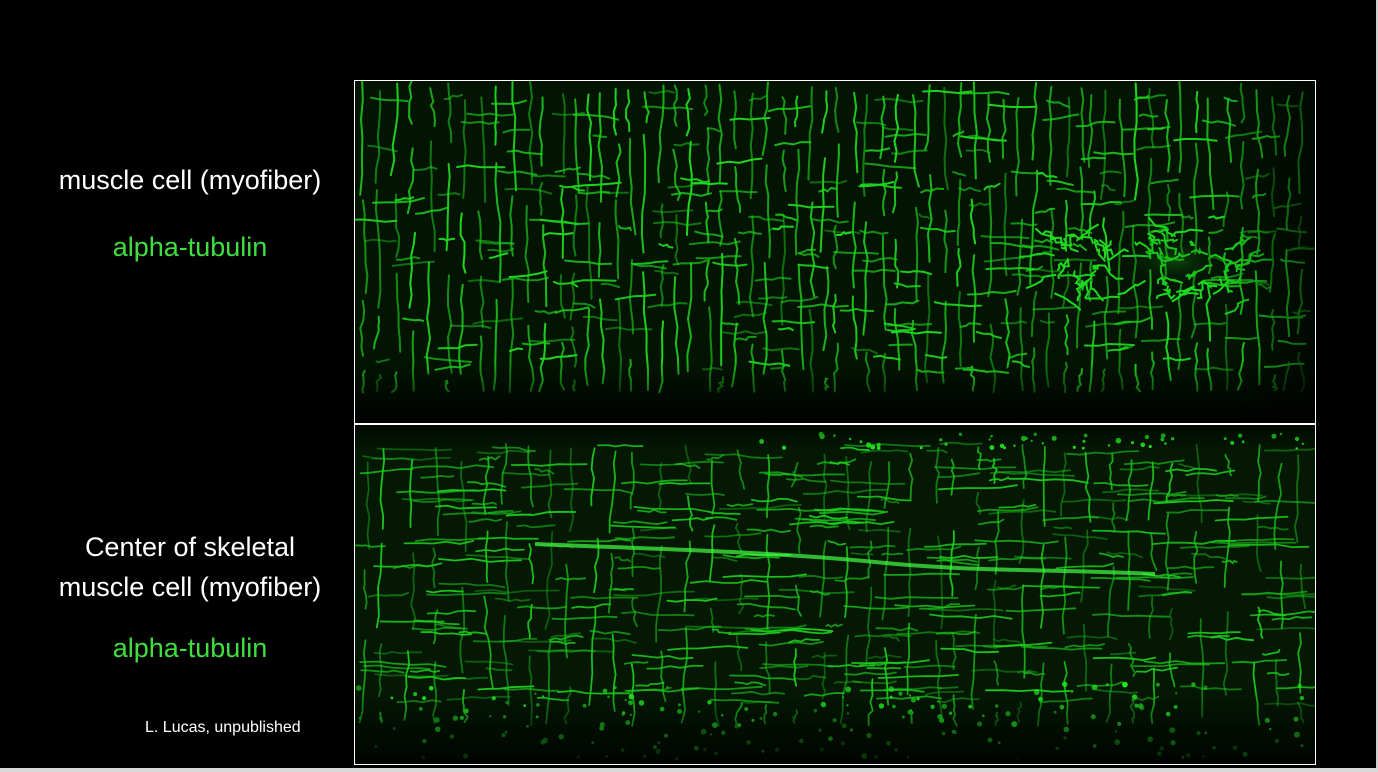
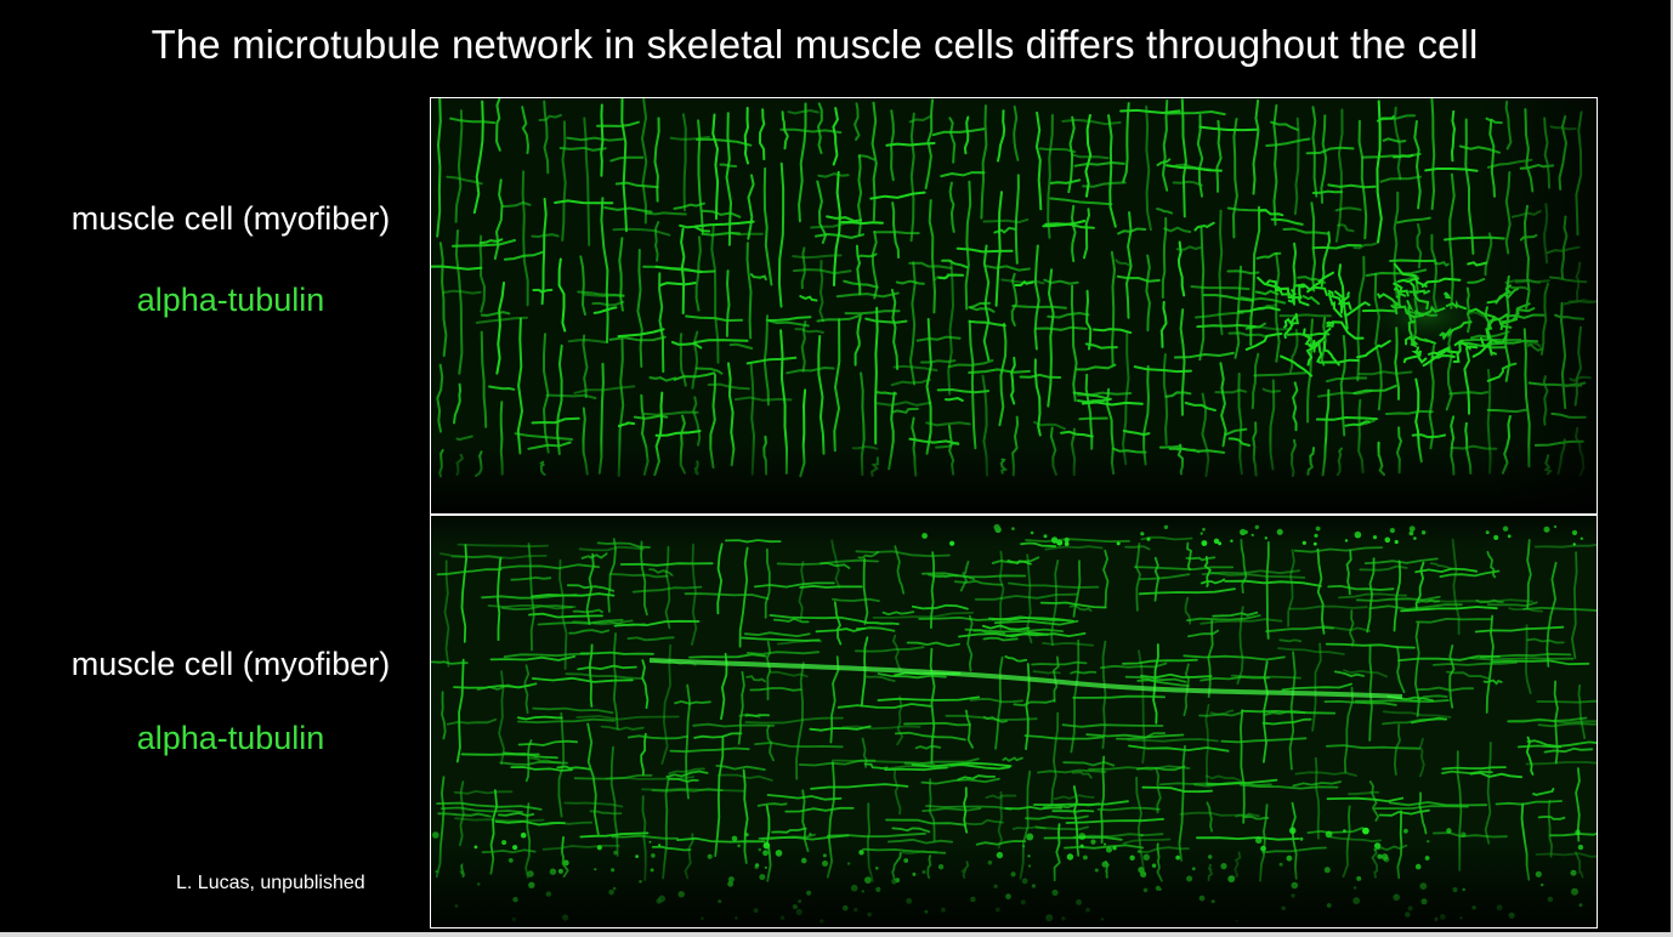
+ The microtubule network in skeletal muscle cells differs throughout the cell
  muscle cell (myofiber)
  alpha-tubulin
- Center of skeletal
  muscle cell (myofiber)
  alpha-tubulin
  L. Lucas, unpublished
